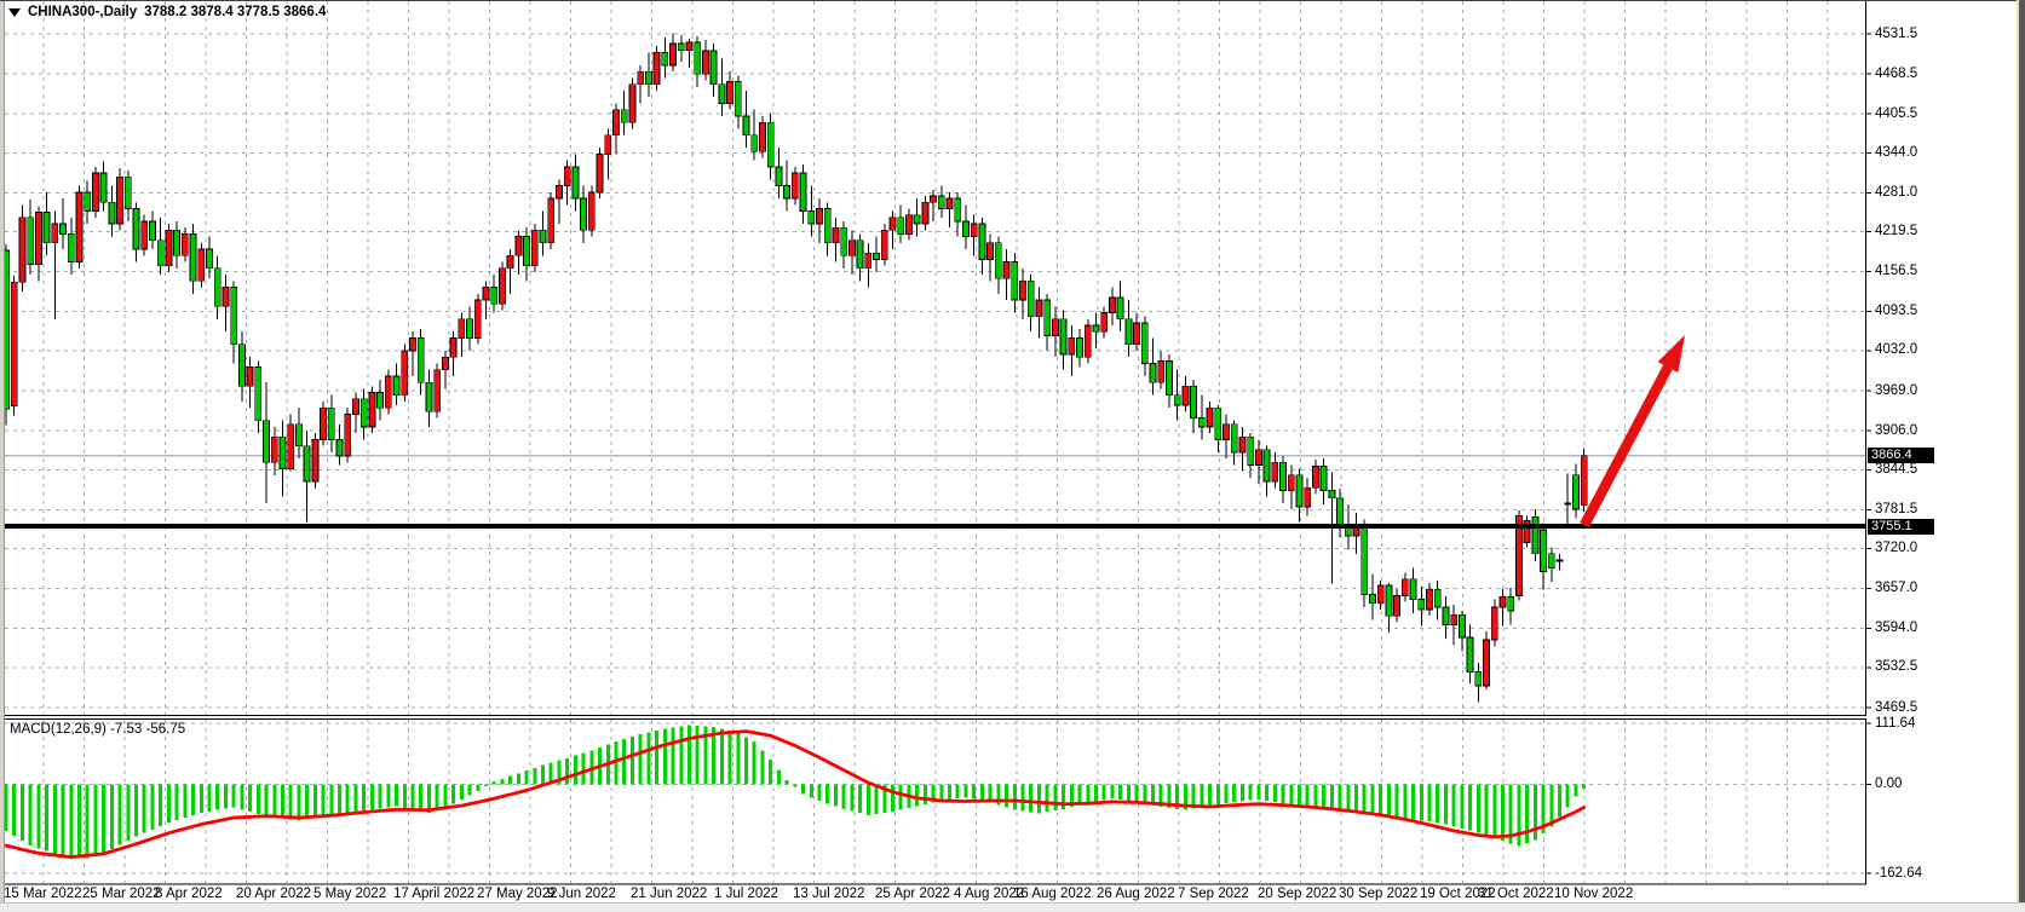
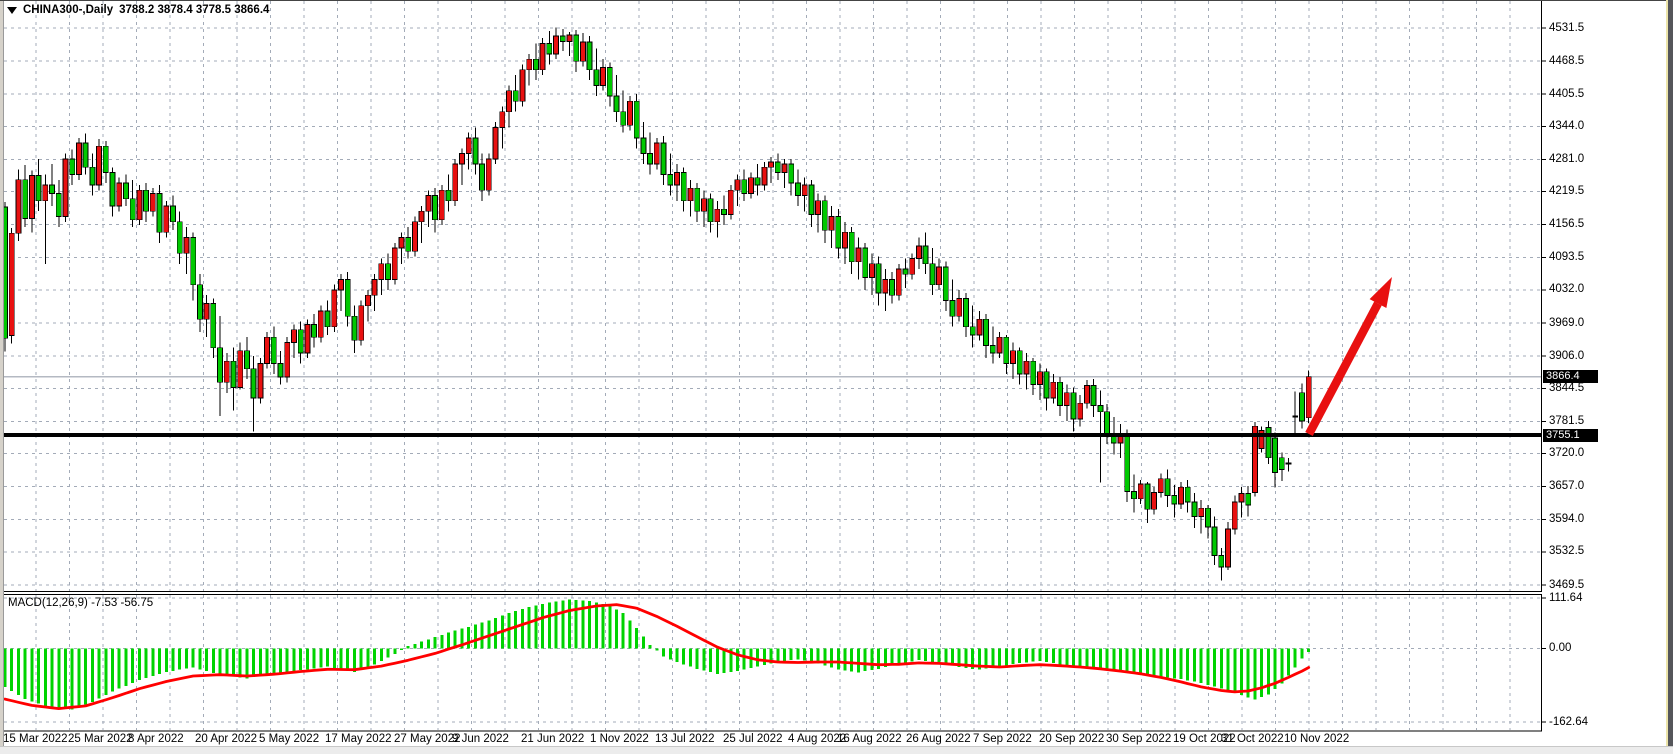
  CHINA300-,Daily
  3788.2 3878.4 3778.5 3866.4
  MACD(12,26,9) -7.53 -56.75
  4531.5
  4468.5
  4405.5
  4344.0
  4281.0
  4219.5
  4156.5
  4093.5
  4032.0
  3969.0
  3906.0
  3844.5
  3781.5
  3720.0
  3657.0
  3594.0
  3532.5
  3469.5
  111.64
  0.00
  -162.64
  15 Mar 2022
  25 Mar 2022
  8 Apr 2022
  20 Apr 2022
  5 May 2022
- 17 April 2022
+ 17 May 2022
  27 May 2022
  9 Jun 2022
  21 Jun 2022
- 1 Jul 2022
+ 1 Nov 2022
  13 Jul 2022
- 25 Apr 2022
+ 25 Jul 2022
  4 Aug 2022
  16 Aug 2022
  26 Aug 2022
  7 Sep 2022
  20 Sep 2022
  30 Sep 2022
  19 Oct 2022
  31 Oct 2022
  10 Nov 2022
  3866.4
  3755.1
